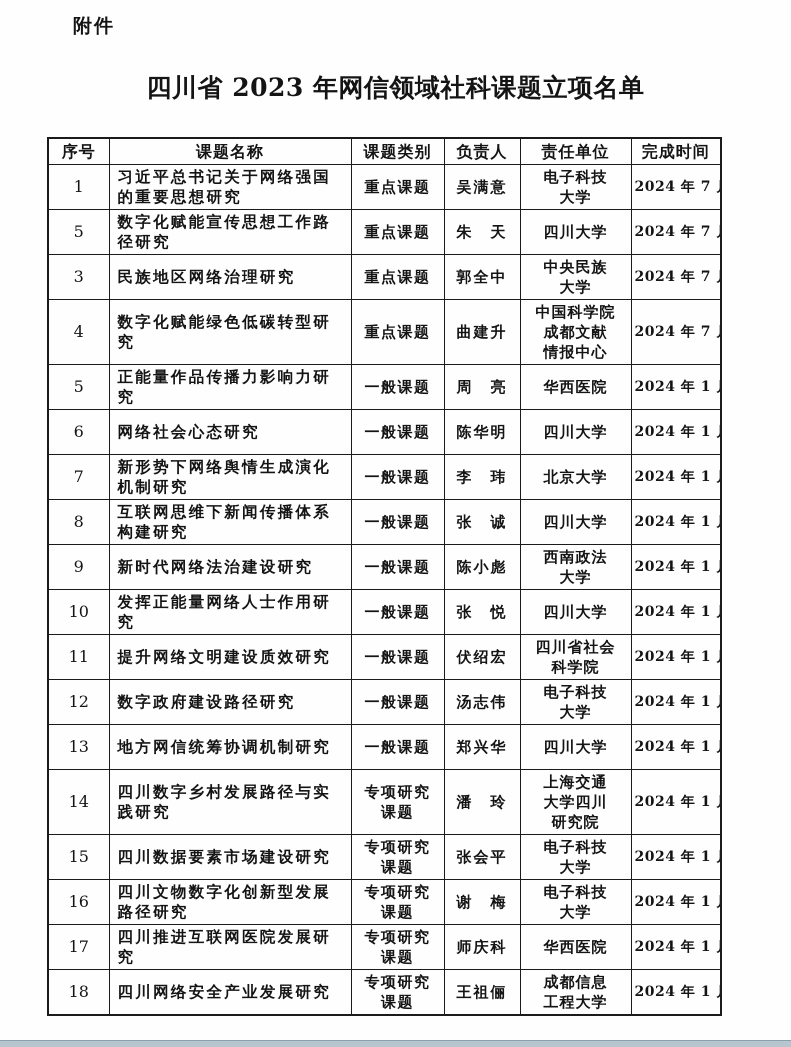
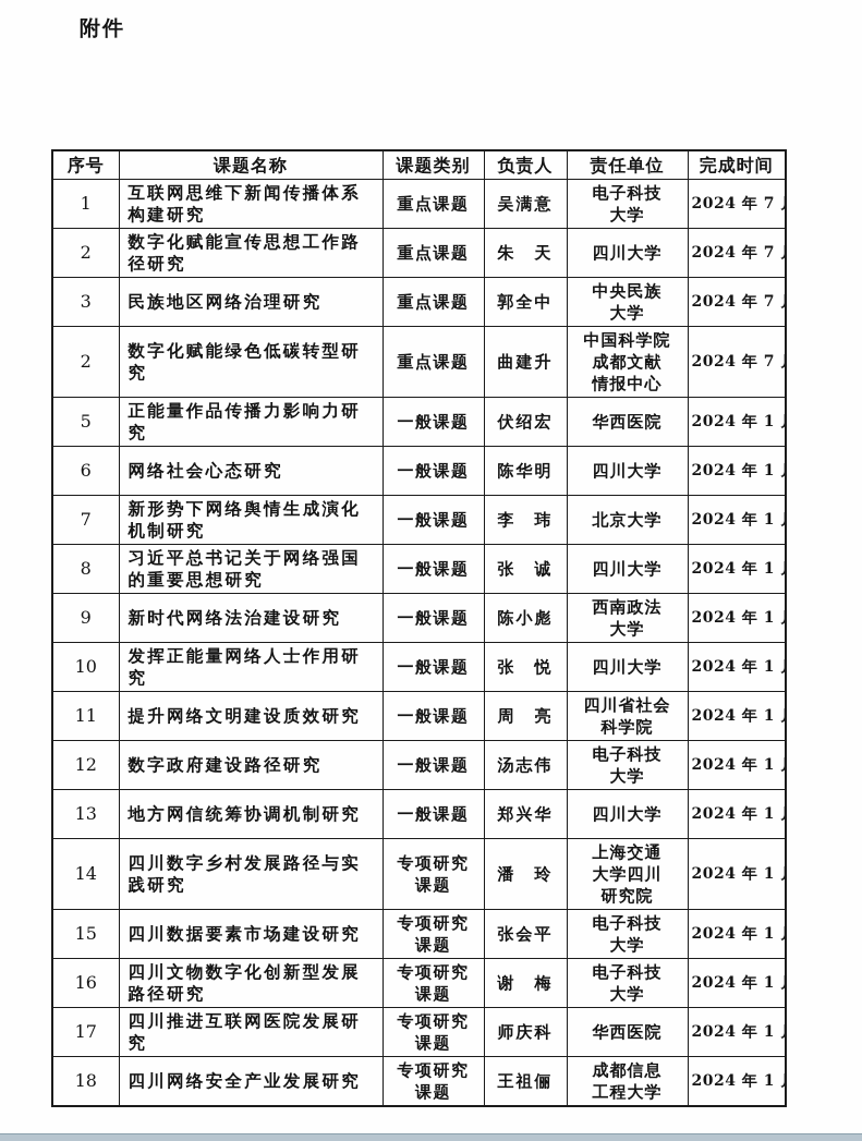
  附件
- 四川省 2023 年网信领域社科课题立项名单
  序号	课题名称	课题类别	负责人	责任单位	完成时间
- 1	习近平总书记关于网络强国 的重要思想研究	重点课题	吴满意	电子科技 大学	2024 年 7
+ 1	互联网思维下新闻传播体系 构建研究	重点课题	吴满意	电子科技 大学	2024 年 7
- 5	数字化赋能宣传思想工作路 径研究	重点课题	朱 天	四川大学	2024 年 7
+ 2	数字化赋能宣传思想工作路 径研究	重点课题	朱 天	四川大学	2024 年 7
  3	民族地区网络治理研究	重点课题	郭全中	中央民族 大学	2024 年 7
- 4	数字化赋能绿色低碳转型研究	重点课题	曲建升	中国科学院 成都文献 情报中心	2024 年 7
+ 2	数字化赋能绿色低碳转型研究	重点课题	曲建升	中国科学院 成都文献 情报中心	2024 年 7
- 5	正能量作品传播力影响力研究	一般课题	周 亮	华西医院	2024 年 1
+ 5	正能量作品传播力影响力研究	一般课题	伏绍宏	华西医院	2024 年 1
  6	网络社会心态研究	一般课题	陈华明	四川大学	2024 年 1
  7	新形势下网络舆情生成演化 机制研究	一般课题	李 玮	北京大学	2024 年 1
- 8	互联网思维下新闻传播体系 构建研究	一般课题	张 诚	四川大学	2024 年 1
+ 8	习近平总书记关于网络强国 的重要思想研究	一般课题	张 诚	四川大学	2024 年 1
  9	新时代网络法治建设研究	一般课题	陈小彪	西南政法 大学	2024 年 1
  10	发挥正能量网络人士作用研究	一般课题	张 悦	四川大学	2024 年 1
- 11	提升网络文明建设质效研究	一般课题	伏绍宏	四川省社会 科学院	2024 年 1
+ 11	提升网络文明建设质效研究	一般课题	周 亮	四川省社会 科学院	2024 年 1
  12	数字政府建设路径研究	一般课题	汤志伟	电子科技 大学	2024 年 1
  13	地方网信统筹协调机制研究	一般课题	郑兴华	四川大学	2024 年 1
  14	四川数字乡村发展路径与实 践研究	专项研究 课题	潘 玲	上海交通 大学四川 研究院	2024 年 1
  15	四川数据要素市场建设研究	专项研究 课题	张会平	电子科技 大学	2024 年 1
  16	四川文物数字化创新型发展 路径研究	专项研究 课题	谢 梅	电子科技 大学	2024 年 1
  17	四川推进互联网医院发展研究	专项研究 课题	师庆科	华西医院	2024 年 1
  18	四川网络安全产业发展研究	专项研究 课题	王祖俪	成都信息 工程大学	2024 年 1
